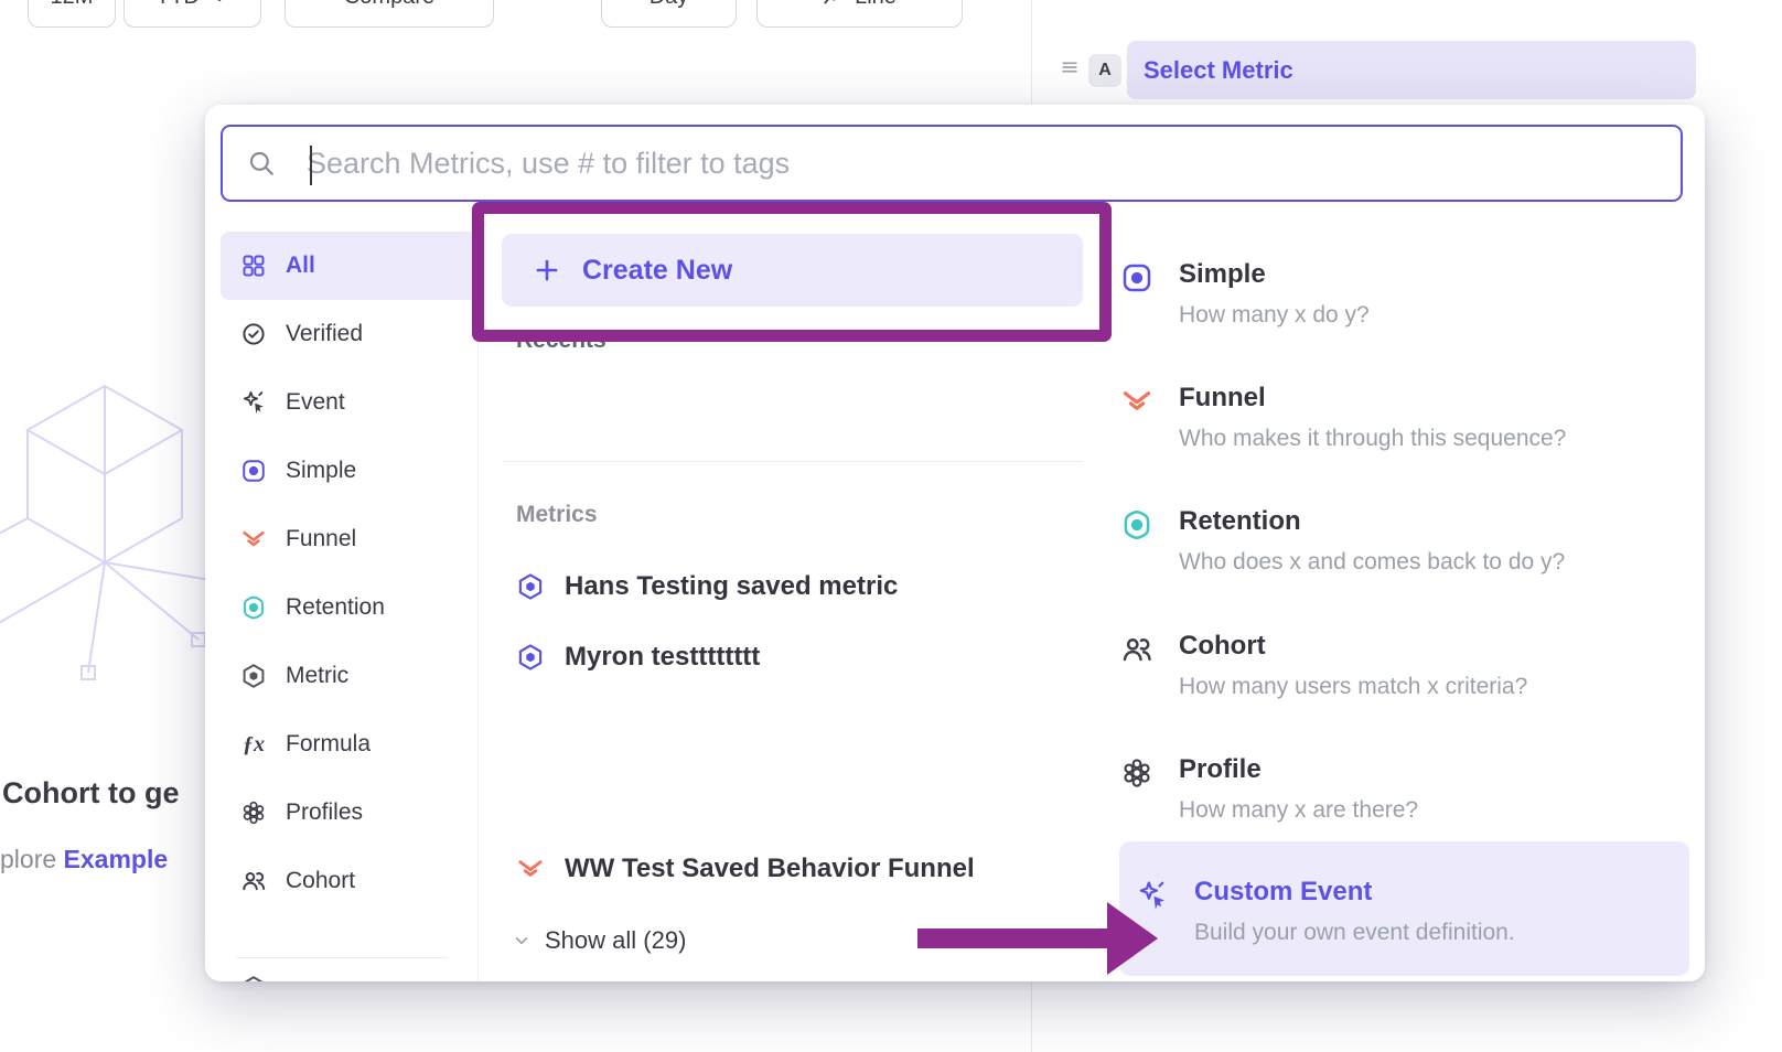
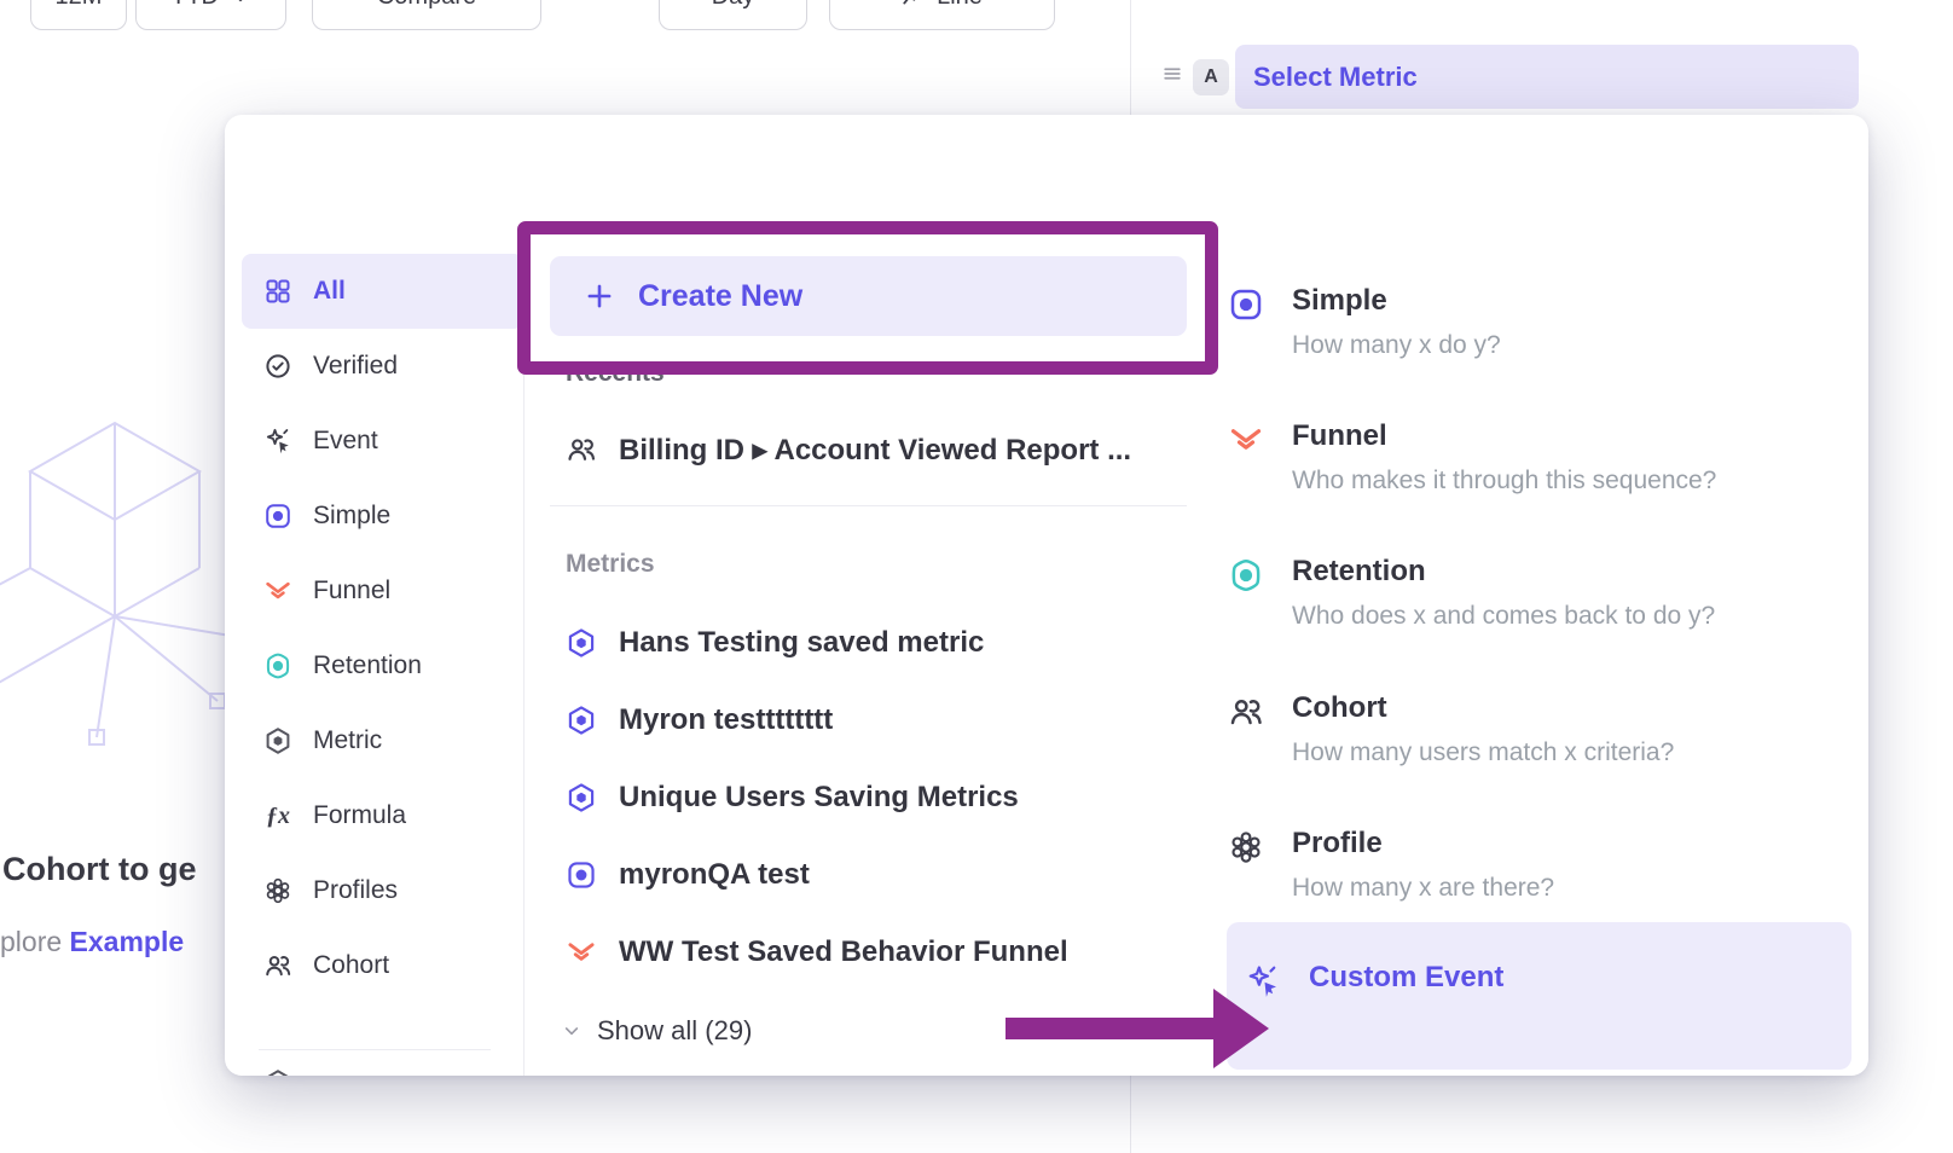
  Cohort to ge
  plore Example
  A
  Select Metric
- Search Metrics, use # to filter to tags
  All
  Verified
  Event
  Simple
  Funnel
  Retention
  Metric
  ƒx
  Formula
  Profiles
  Cohort
  Create New
  Recents
+ Billing ID ▸ Account Viewed Report ...
  Metrics
  Hans Testing saved metric
  Myron testttttttt
+ Unique Users Saving Metrics
+ myronQA test
  WW Test Saved Behavior Funnel
  Show all (29)
  Simple
  How many x do y?
  Funnel
  Who makes it through this sequence?
  Retention
  Who does x and comes back to do y?
  Cohort
  How many users match x criteria?
  Profile
  How many x are there?
  Custom Event
- Build your own event definition.
